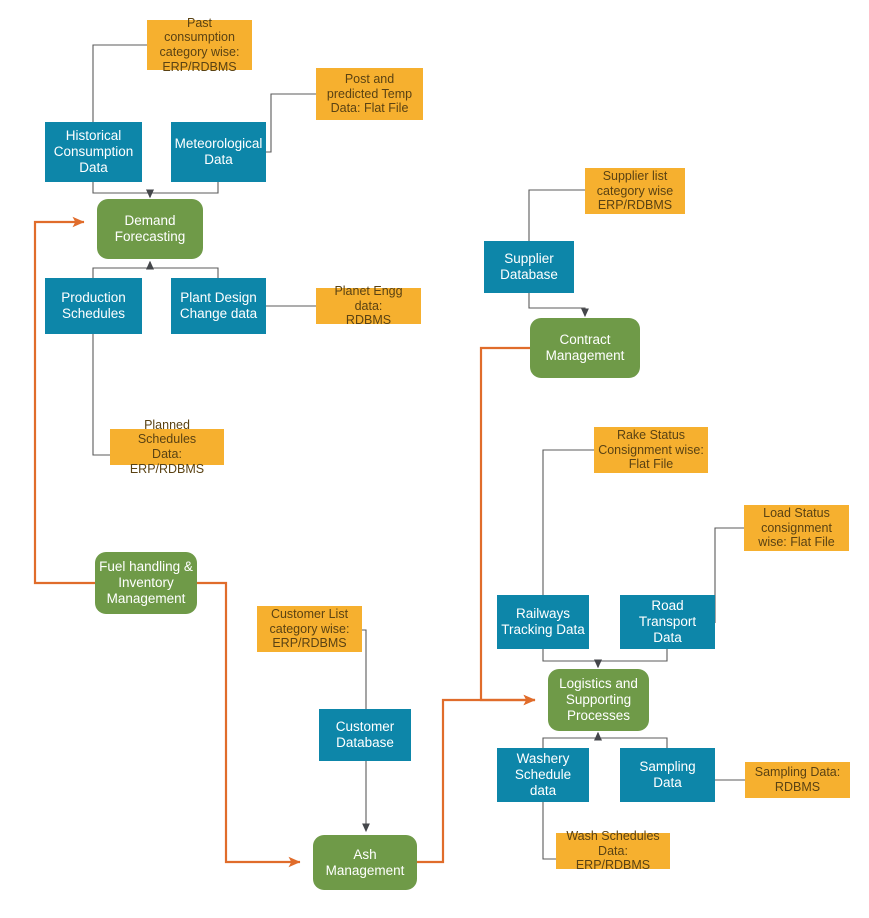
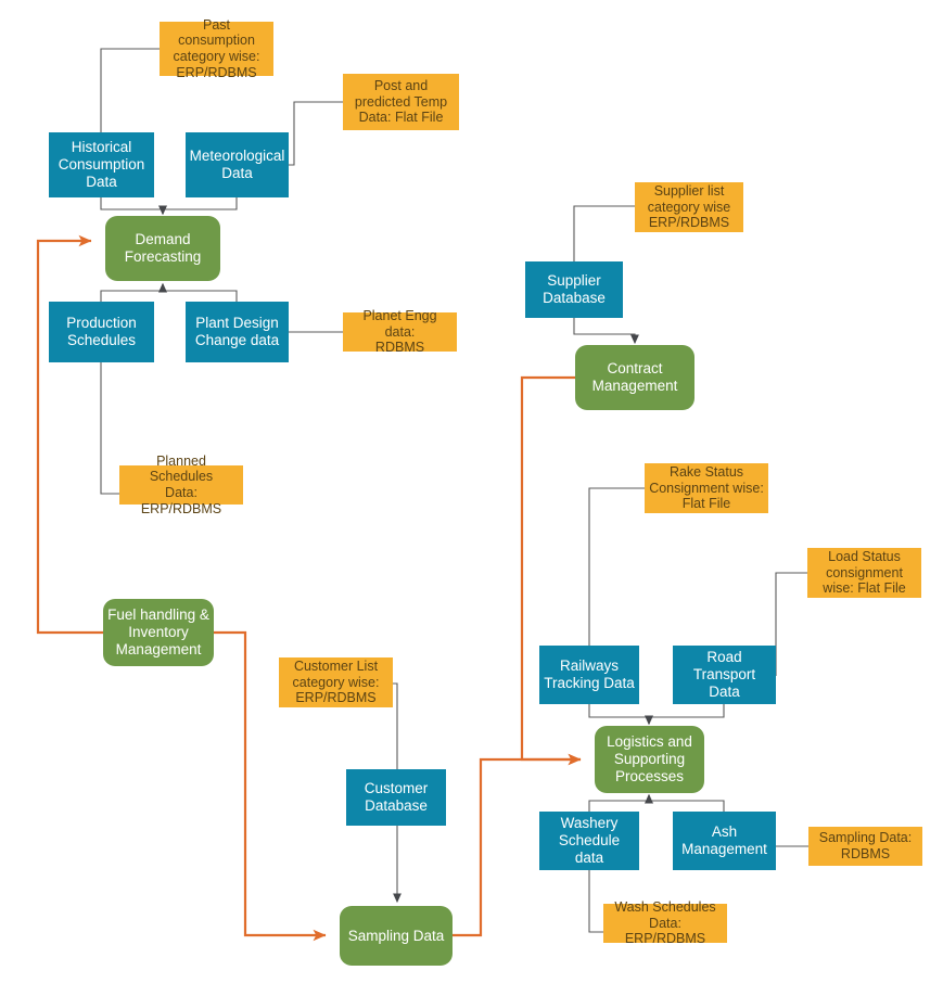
  Past consumption
  category wise:
  ERP/RDBMS
  Post and
  predicted Temp
  Data: Flat File
  Historical
  Consumption
  Data
  Meteorological
  Data
  Demand
  Forecasting
  Production
  Schedules
  Plant Design
  Change data
  Planet Engg data:
  RDBMS
  Planned Schedules
  Data: ERP/RDBMS
  Supplier list
  category wise
  ERP/RDBMS
  Supplier
  Database
  Contract
  Management
  Rake Status
  Consignment wise:
  Flat File
  Load Status
  consignment
  wise: Flat File
  Fuel handling &
  Inventory
  Management
  Customer List
  category wise:
  ERP/RDBMS
  Railways
  Tracking Data
  Road Transport
  Data
  Logistics and
  Supporting
  Processes
  Customer
  Database
  Washery
  Schedule data
- Sampling Data
+ Ash Management
  Sampling Data:
  RDBMS
  Wash Schedules
  Data: ERP/RDBMS
- Ash Management
+ Sampling Data
